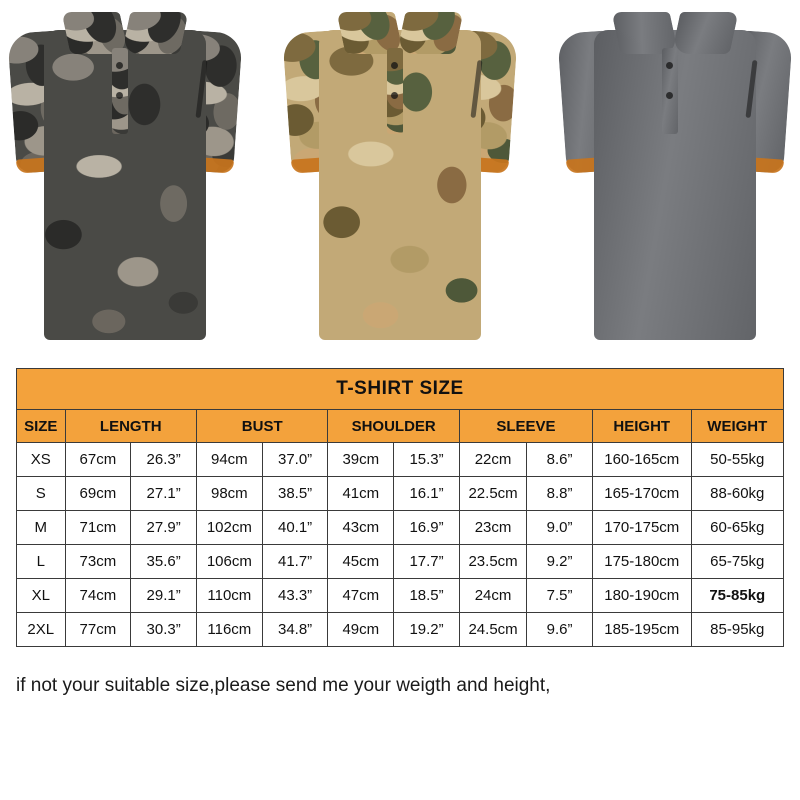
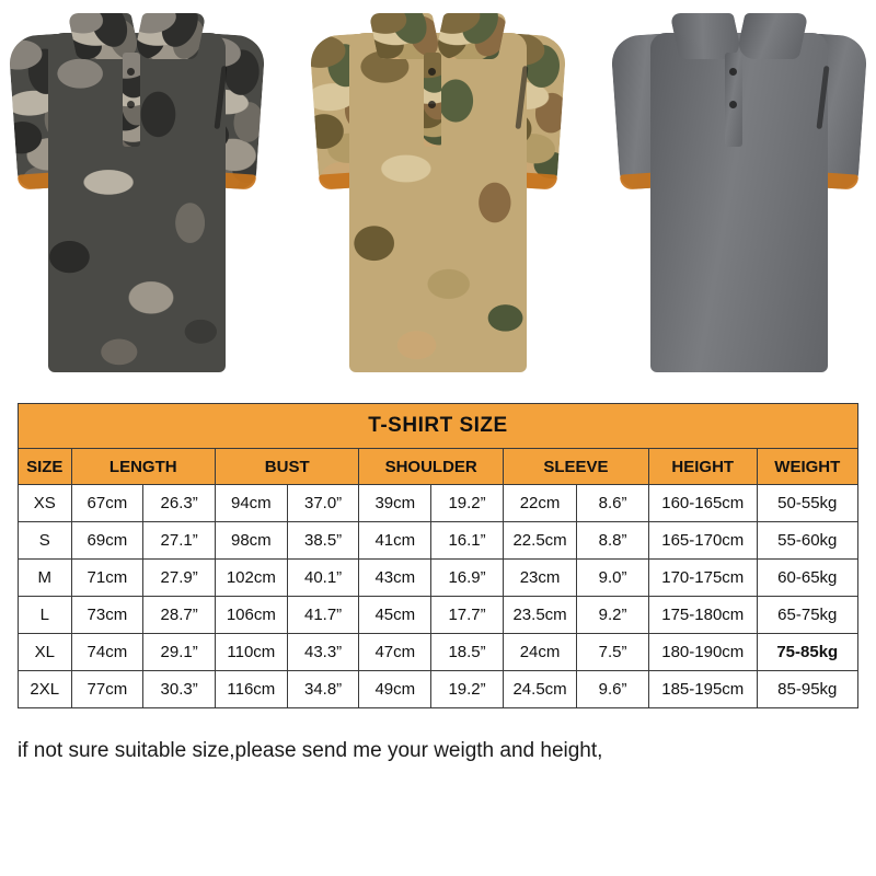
  T-SHIRT SIZE
  SIZE	LENGTH	BUST	SHOULDER	SLEEVE	HEIGHT	WEIGHT
- XS	67cm	26.3”	94cm	37.0”	39cm	15.3”	22cm	8.6”	160-165cm	50-55kg
+ XS	67cm	26.3”	94cm	37.0”	39cm	19.2”	22cm	8.6”	160-165cm	50-55kg
- S	69cm	27.1”	98cm	38.5”	41cm	16.1”	22.5cm	8.8”	165-170cm	88-60kg
+ S	69cm	27.1”	98cm	38.5”	41cm	16.1”	22.5cm	8.8”	165-170cm	55-60kg
  M	71cm	27.9”	102cm	40.1”	43cm	16.9”	23cm	9.0”	170-175cm	60-65kg
- L	73cm	35.6”	106cm	41.7”	45cm	17.7”	23.5cm	9.2”	175-180cm	65-75kg
+ L	73cm	28.7”	106cm	41.7”	45cm	17.7”	23.5cm	9.2”	175-180cm	65-75kg
  XL	74cm	29.1”	110cm	43.3”	47cm	18.5”	24cm	7.5”	180-190cm	75-85kg
  2XL	77cm	30.3”	116cm	34.8”	49cm	19.2”	24.5cm	9.6”	185-195cm	85-95kg
- if not your suitable size,please send me your weigth and height,
+ if not sure suitable size,please send me your weigth and height,
